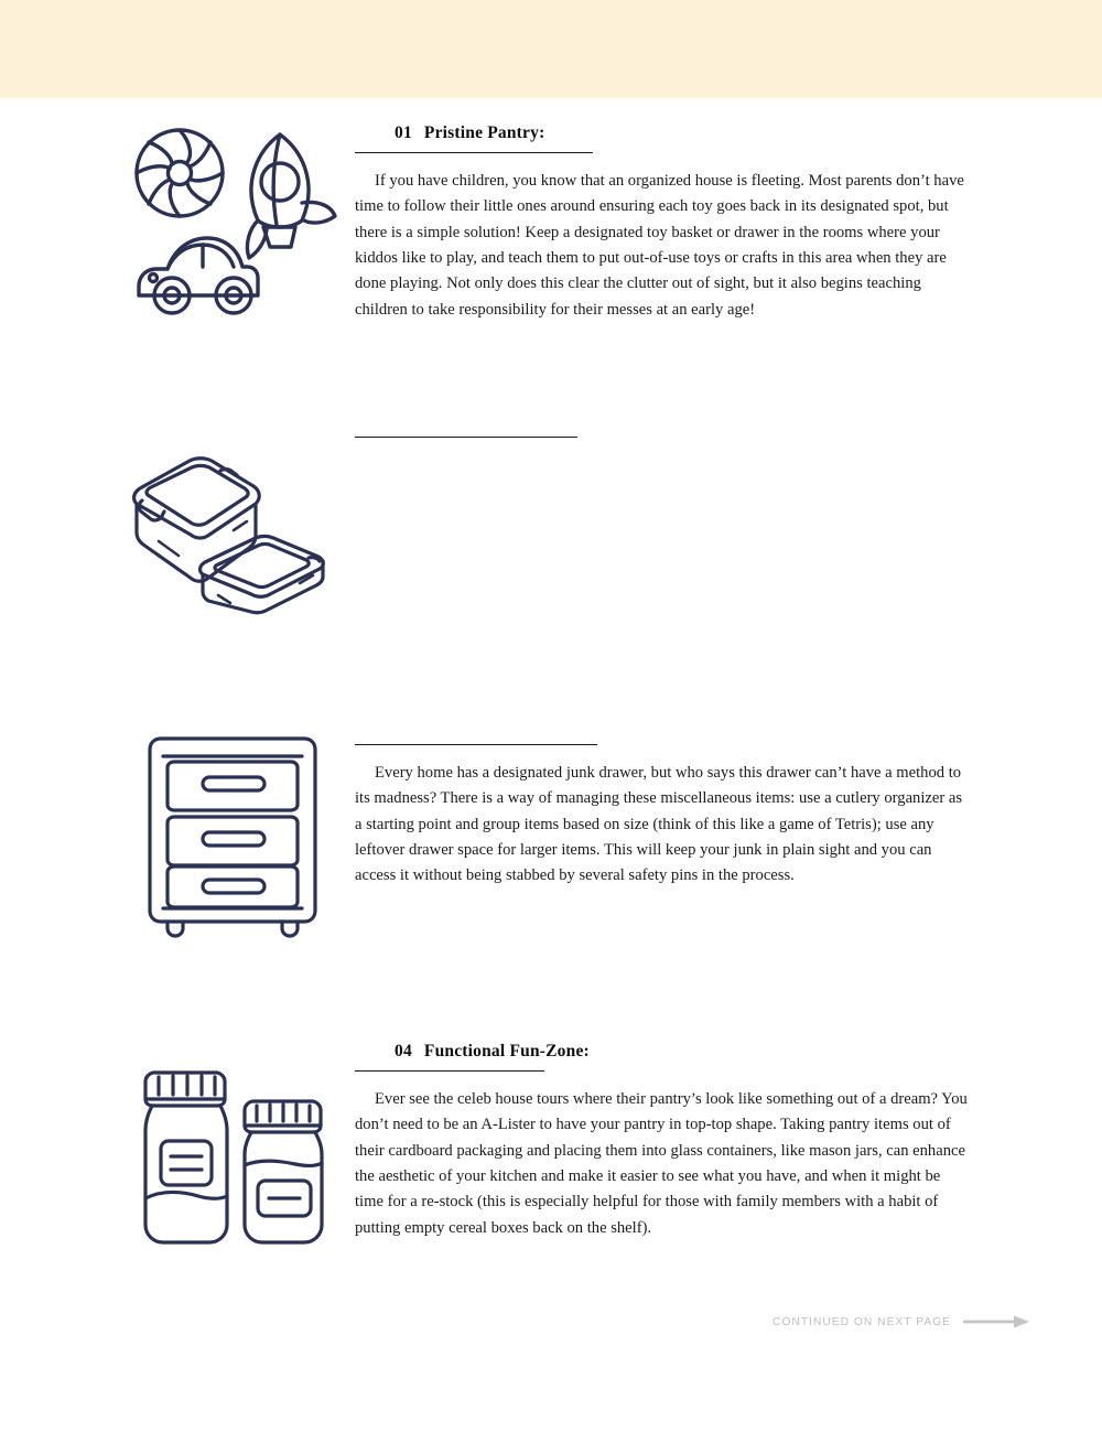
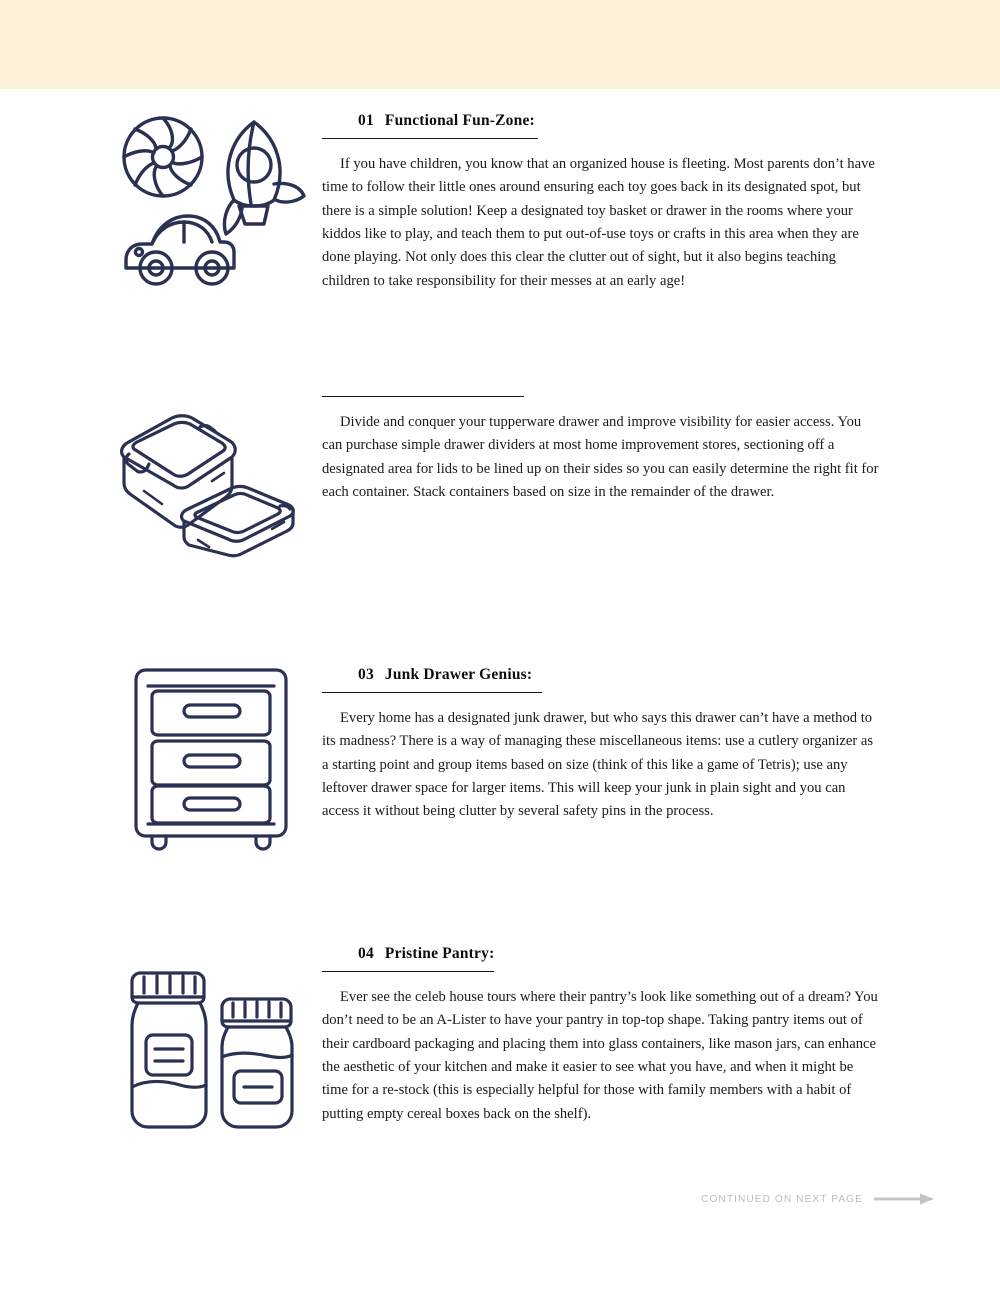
- 01 Pristine Pantry:
+ 01 Functional Fun-Zone:
  If you have children, you know that an organized house is fleeting. Most parents don’t have time to follow their little ones around ensuring each toy goes back in its designated spot, but there is a simple solution! Keep a designated toy basket or drawer in the rooms where your kiddos like to play, and teach them to put out-of-use toys or crafts in this area when they are done playing. Not only does this clear the clutter out of sight, but it also begins teaching children to take responsibility for their messes at an early age!
+ Divide and conquer your tupperware drawer and improve visibility for easier access. You can purchase simple drawer dividers at most home improvement stores, sectioning off a designated area for lids to be lined up on their sides so you can easily determine the right fit for each container. Stack containers based on size in the remainder of the drawer.
+ 03 Junk Drawer Genius:
- Every home has a designated junk drawer, but who says this drawer can’t have a method to its madness? There is a way of managing these miscellaneous items: use a cutlery organizer as a starting point and group items based on size (think of this like a game of Tetris); use any leftover drawer space for larger items. This will keep your junk in plain sight and you can access it without being stabbed by several safety pins in the process.
+ Every home has a designated junk drawer, but who says this drawer can’t have a method to its madness? There is a way of managing these miscellaneous items: use a cutlery organizer as a starting point and group items based on size (think of this like a game of Tetris); use any leftover drawer space for larger items. This will keep your junk in plain sight and you can access it without being clutter by several safety pins in the process.
- 04 Functional Fun-Zone:
+ 04 Pristine Pantry:
  Ever see the celeb house tours where their pantry’s look like something out of a dream? You don’t need to be an A-Lister to have your pantry in top-top shape. Taking pantry items out of their cardboard packaging and placing them into glass containers, like mason jars, can enhance the aesthetic of your kitchen and make it easier to see what you have, and when it might be time for a re-stock (this is especially helpful for those with family members with a habit of putting empty cereal boxes back on the shelf).
  CONTINUED ON NEXT PAGE
